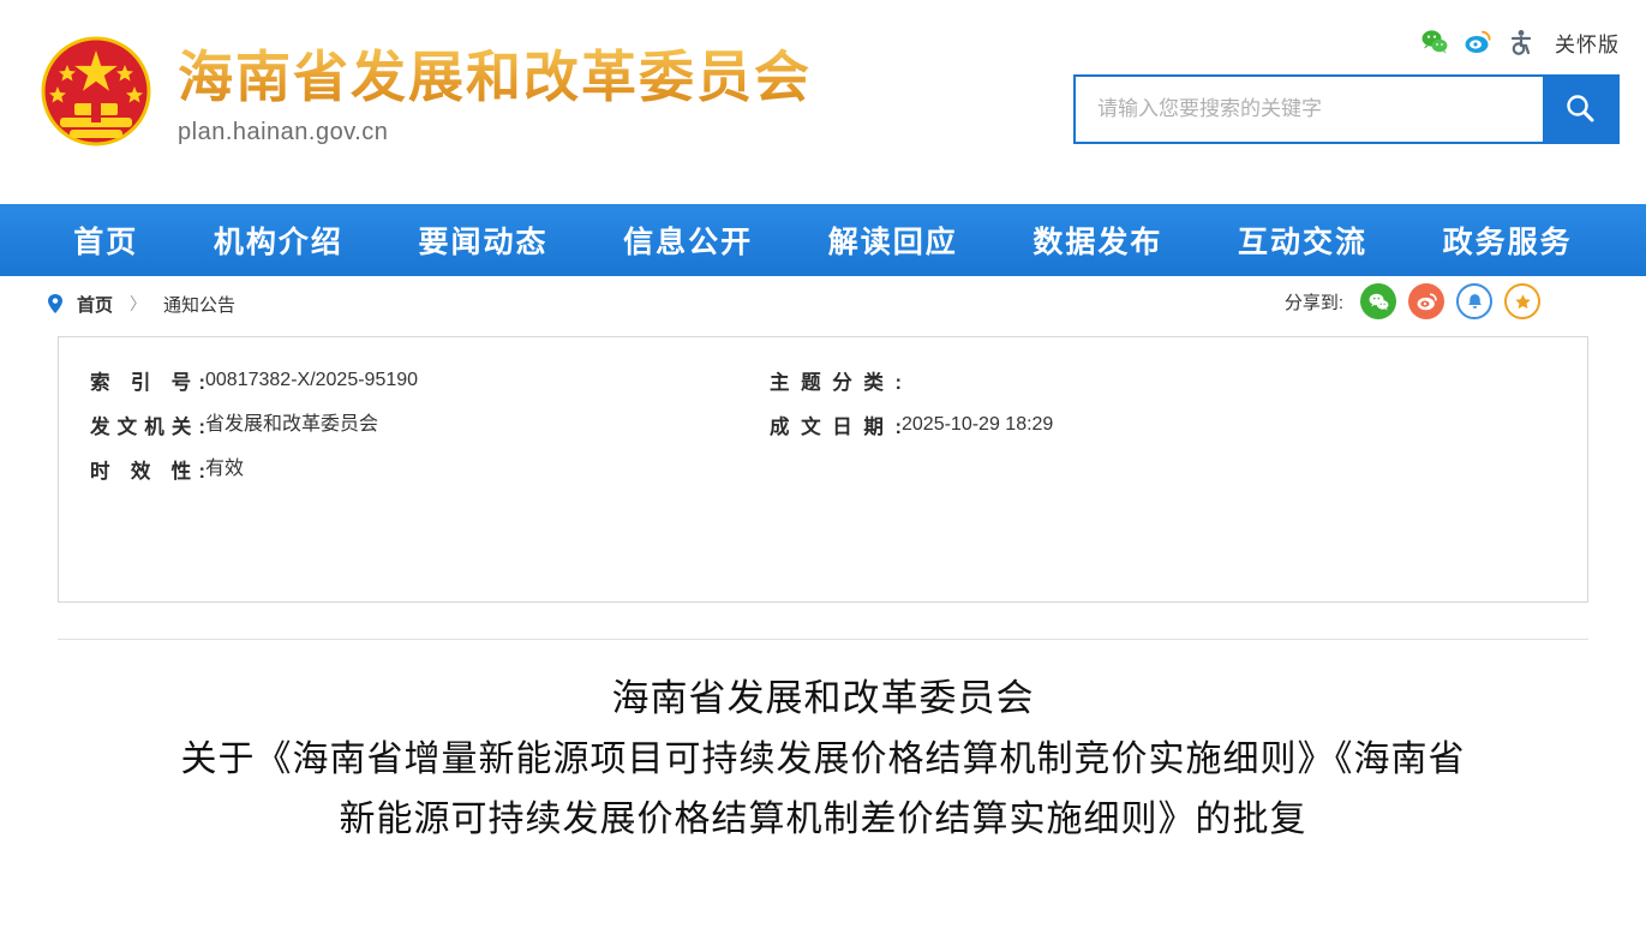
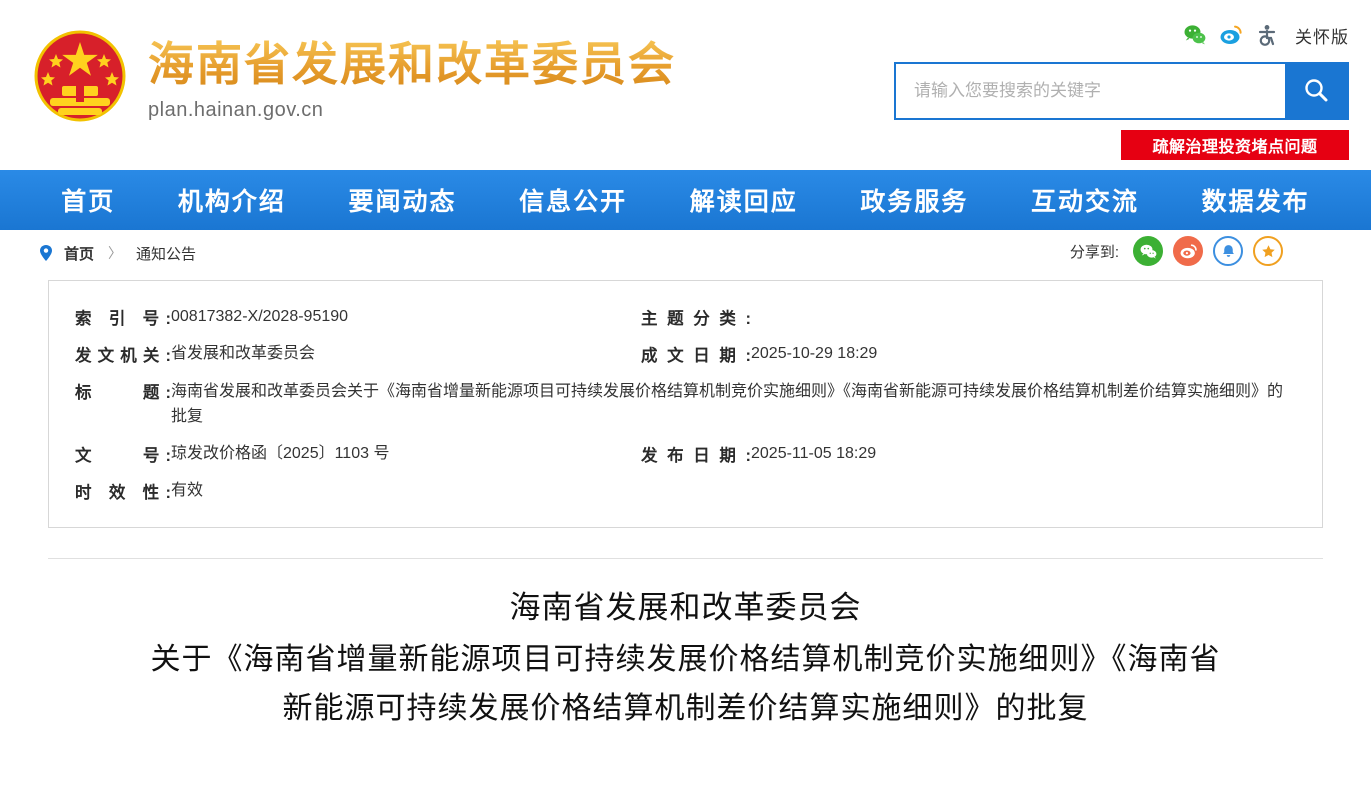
  海南省发展和改革委员会
  plan.hainan.gov.cn
  关怀版
  请输入您要搜索的关键字
+ 疏解治理投资堵点问题
  首页
  机构介绍
  要闻动态
  信息公开
  解读回应
- 数据发布
+ 政务服务
  互动交流
- 政务服务
+ 数据发布
  首页
  〉
  通知公告
  分享到:
- 索 引 号:	00817382-X/2025-95190	主题分类:
+ 索 引 号:	00817382-X/2028-95190	主题分类:
  发文机关:	省发展和改革委员会	成文日期:	2025-10-29 18:29
+ 标 题:	海南省发展和改革委员会关于《海南省增量新能源项目可持续发展价格结算机制竞价实施细则》《海南省新能源可持续发展价格结算机制差价结算实施细则》的批复
+ 文 号:	琼发改价格函〔2025〕1103 号	发布日期:	2025-11-05 18:29
  时 效 性:	有效
  海南省发展和改革委员会
  关于《海南省增量新能源项目可持续发展价格结算机制竞价实施细则》《海南省
  新能源可持续发展价格结算机制差价结算实施细则》的批复
